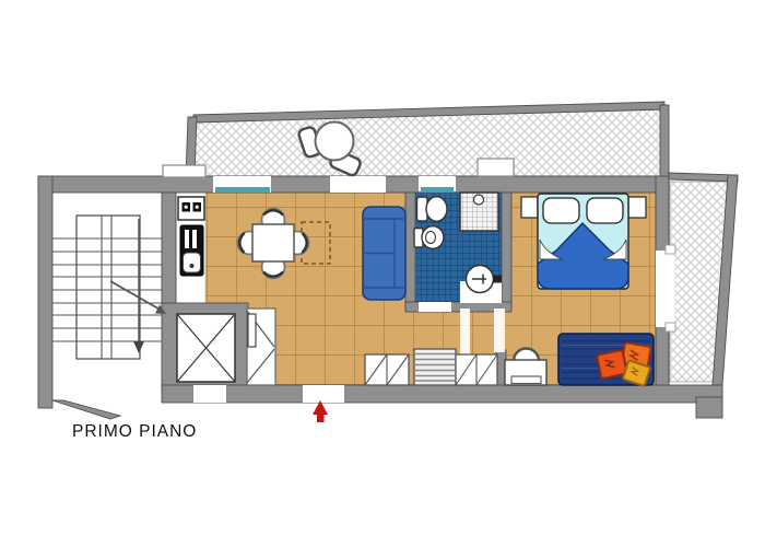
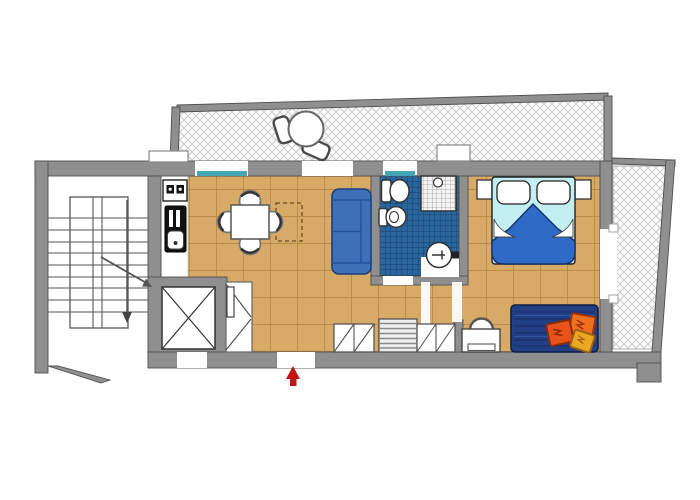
- PRIMO PIANO
